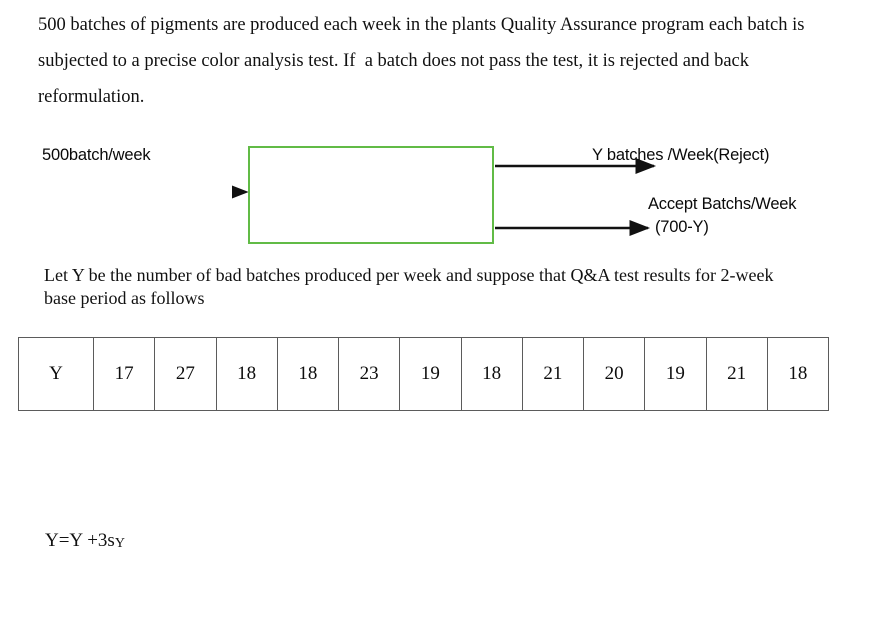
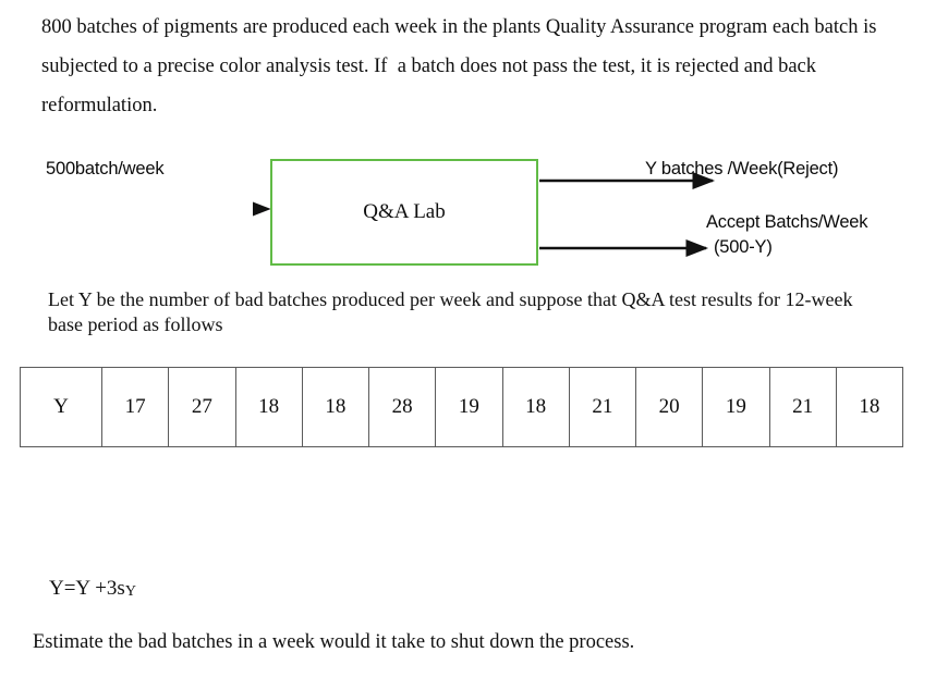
- 500 batches of pigments are produced each week in the plants Quality Assurance program each batch is subjected to a precise color analysis test. If a batch does not pass the test, it is rejected and back reformulation.
+ 800 batches of pigments are produced each week in the plants Quality Assurance program each batch is subjected to a precise color analysis test. If a batch does not pass the test, it is rejected and back reformulation.
+ Q&A Lab
  500batch/week
  Y batches /Week(Reject)
  Accept Batchs/Week
- (700-Y)
+ (500-Y)
- Let Y be the number of bad batches produced per week and suppose that Q&A test results for 2-week base period as follows
+ Let Y be the number of bad batches produced per week and suppose that Q&A test results for 12-week base period as follows
- Y	17	27	18	18	23	19	18	21	20	19	21	18
+ Y	17	27	18	18	28	19	18	21	20	19	21	18
  Y=Y +3sY
+ Estimate the bad batches in a week would it take to shut down the process.
